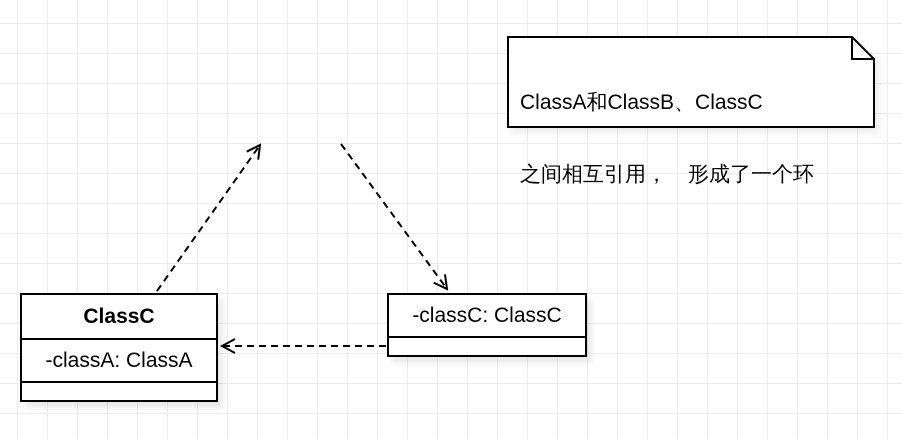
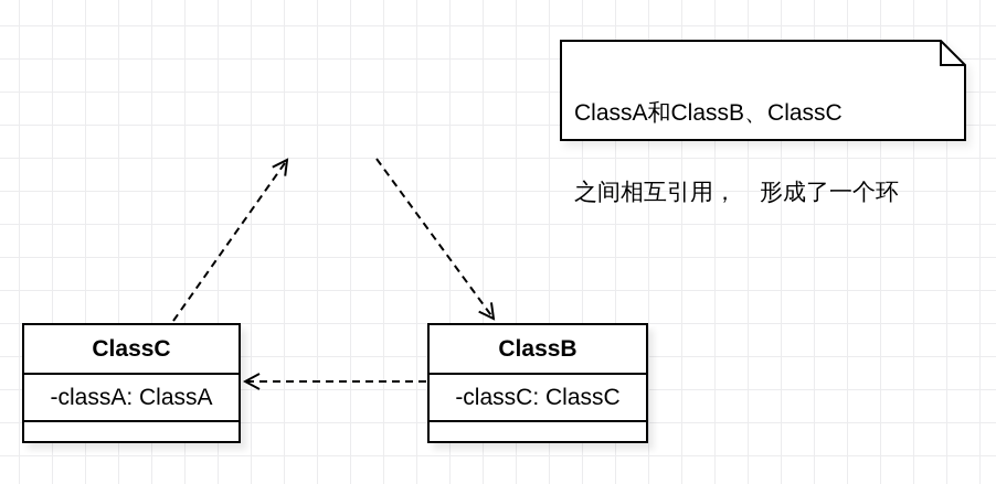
+ ClassB
  -classC: ClassC
  ClassC
  -classA: ClassA
  ClassA和ClassB、ClassC
  之间相互引用， 形成了一个环
